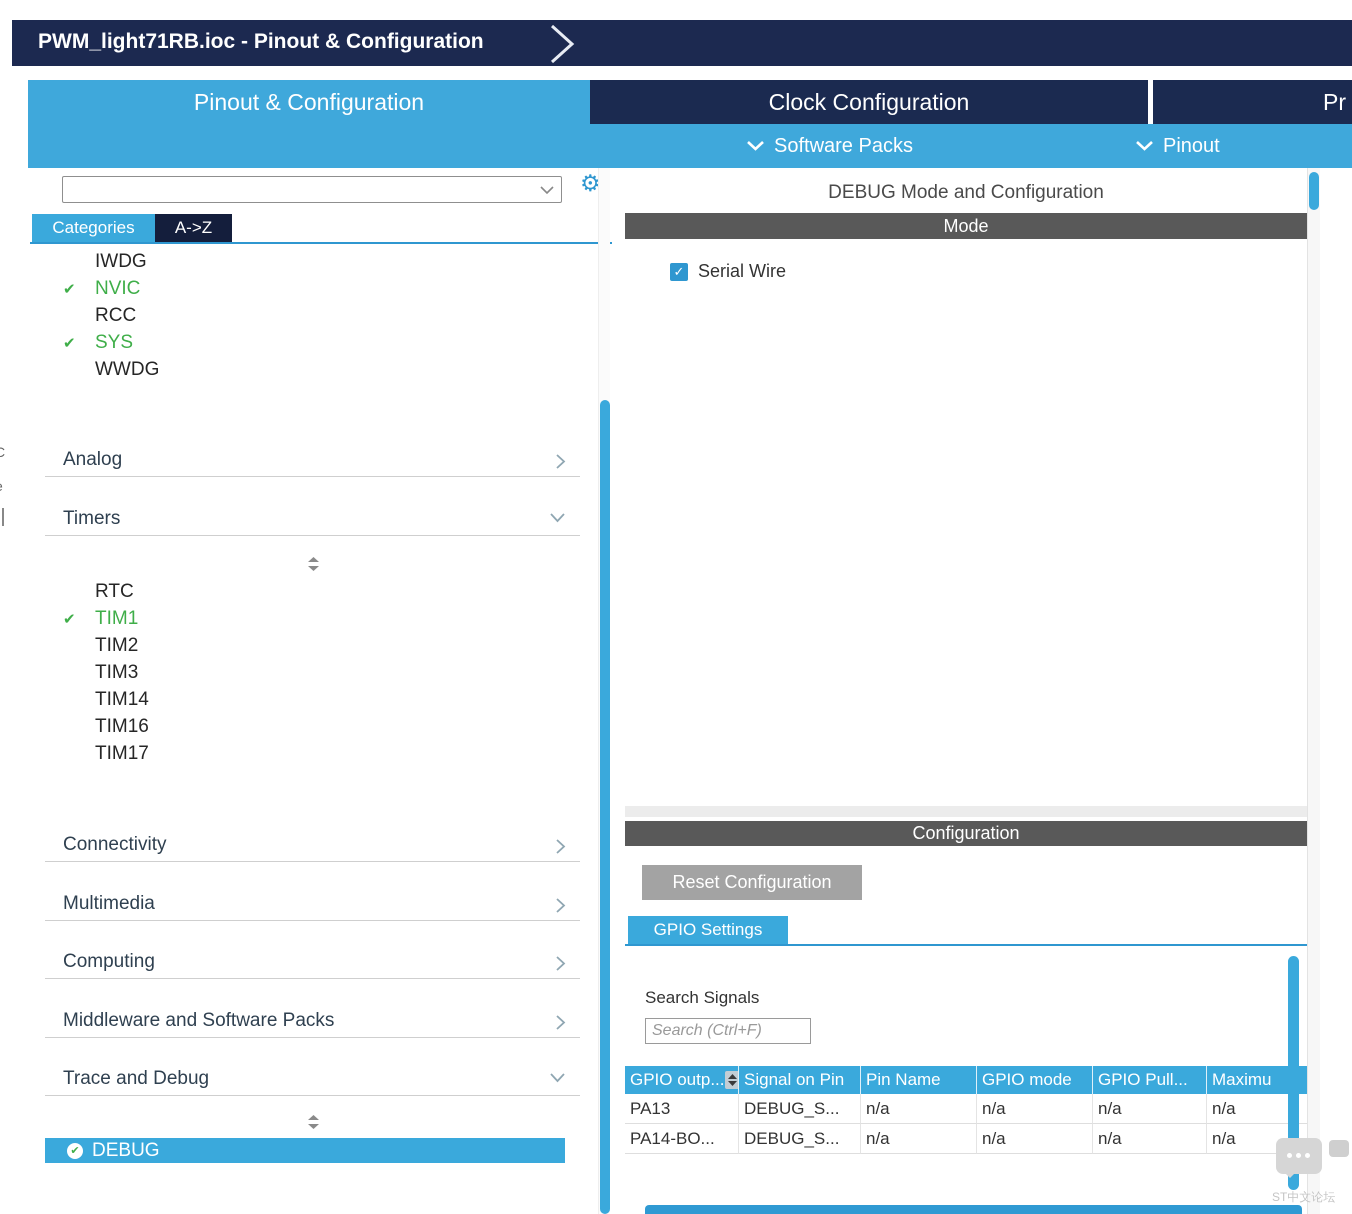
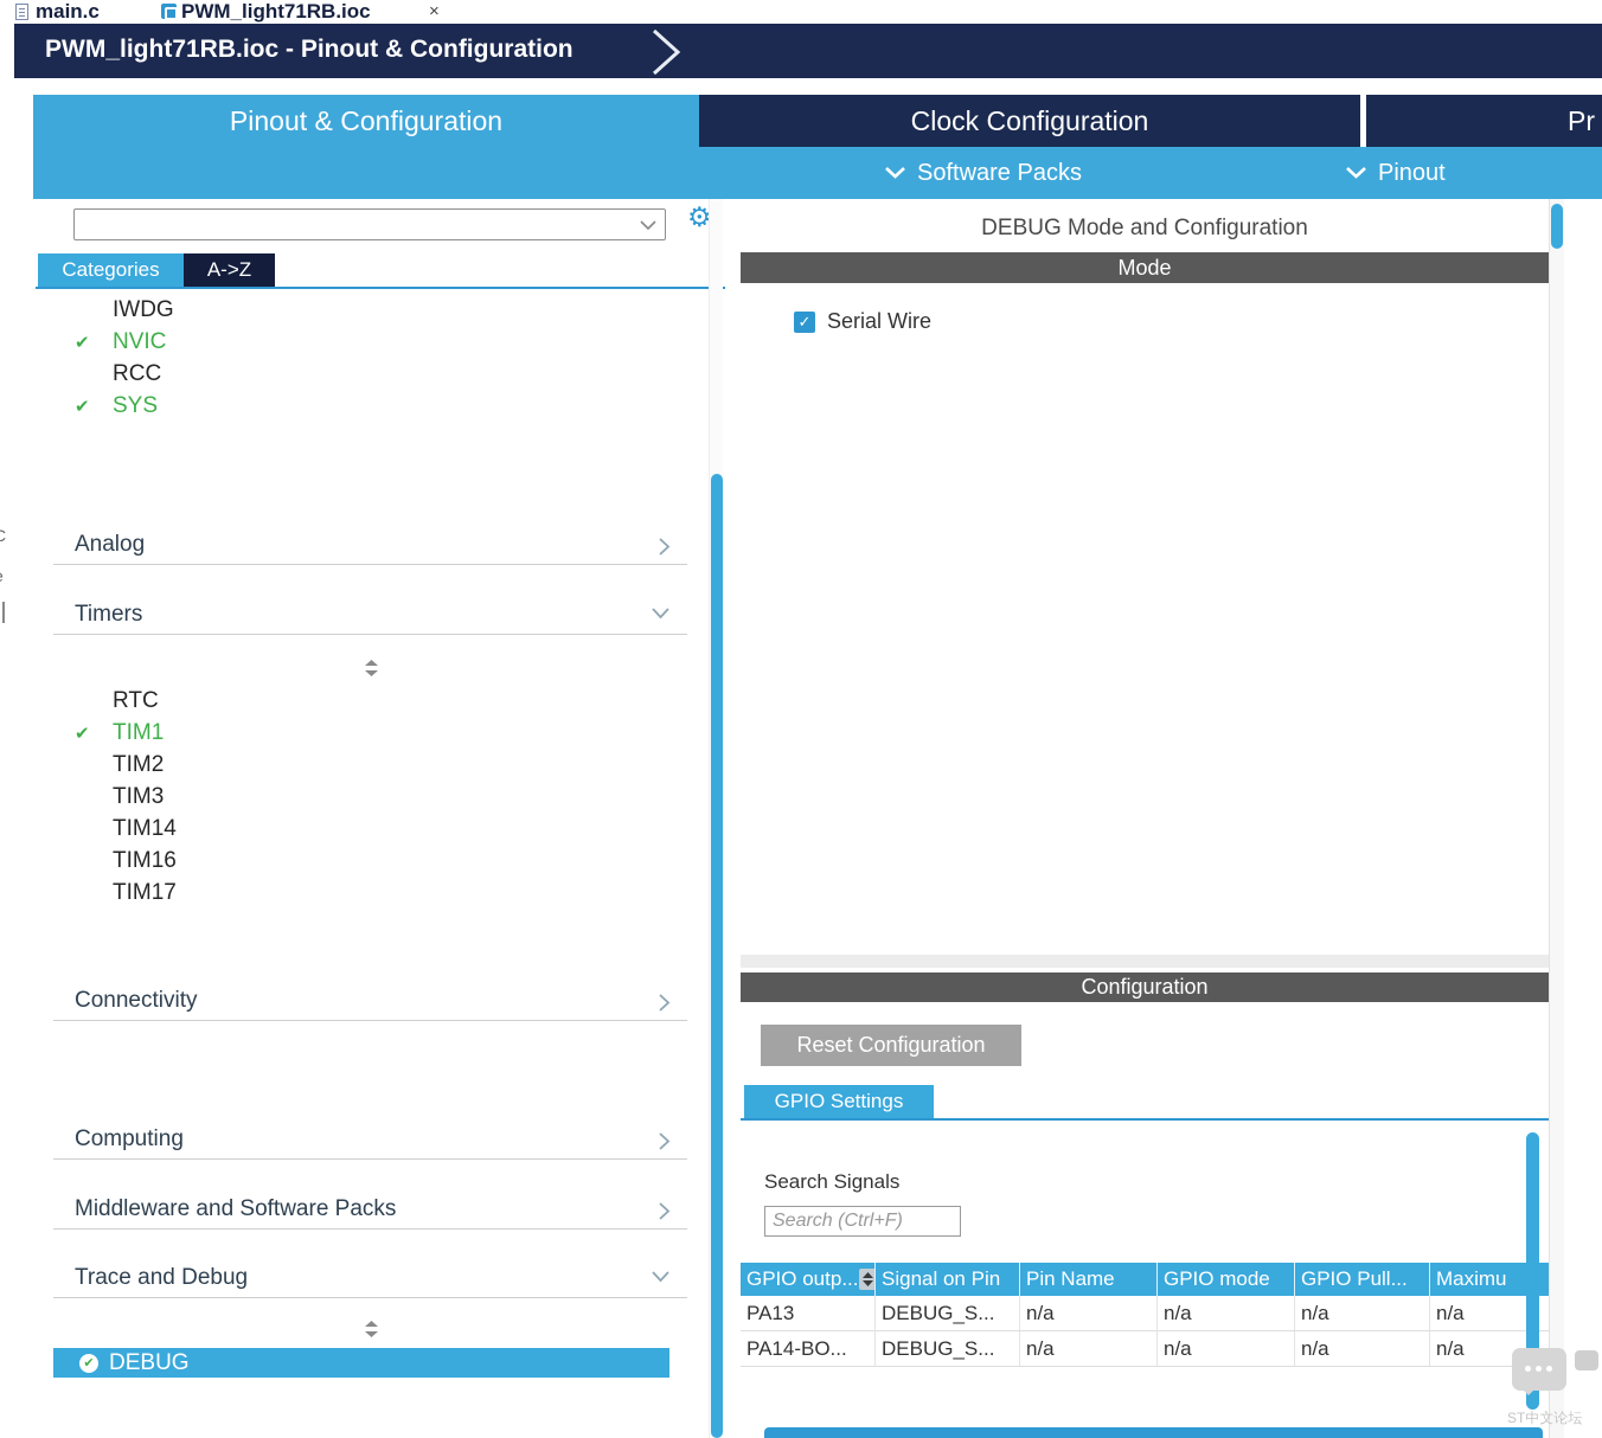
+ main.c
+ PWM_light71RB.ioc
+ ×
  PWM_light71RB.ioc - Pinout & Configuration
  Pinout & Configuration
  Clock Configuration
  Pr
  Software Packs
  Pinout
  ⚙
  Categories
  A->Z
  IWDG
  ✔
  NVIC
  RCC
  ✔
  SYS
- WWDG
  Analog
  Timers
  RTC
  ✔
  TIM1
  TIM2
  TIM3
  TIM14
  TIM16
  TIM17
  Connectivity
- Multimedia
  Computing
  Middleware and Software Packs
  Trace and Debug
  ✔
  DEBUG
  DEBUG Mode and Configuration
  Mode
  ✓
  Serial Wire
  Configuration
  Reset Configuration
  GPIO Settings
  Search Signals
  Search (Ctrl+F)
  GPIO outp...
  Signal on Pin
  Pin Name
  GPIO mode
  GPIO Pull...
  Maximu
  PA13
  DEBUG_S...
  n/a
  n/a
  n/a
  n/a
  PA14-BO...
  DEBUG_S...
  n/a
  n/a
  n/a
  n/a
  ST中文论坛
  C
